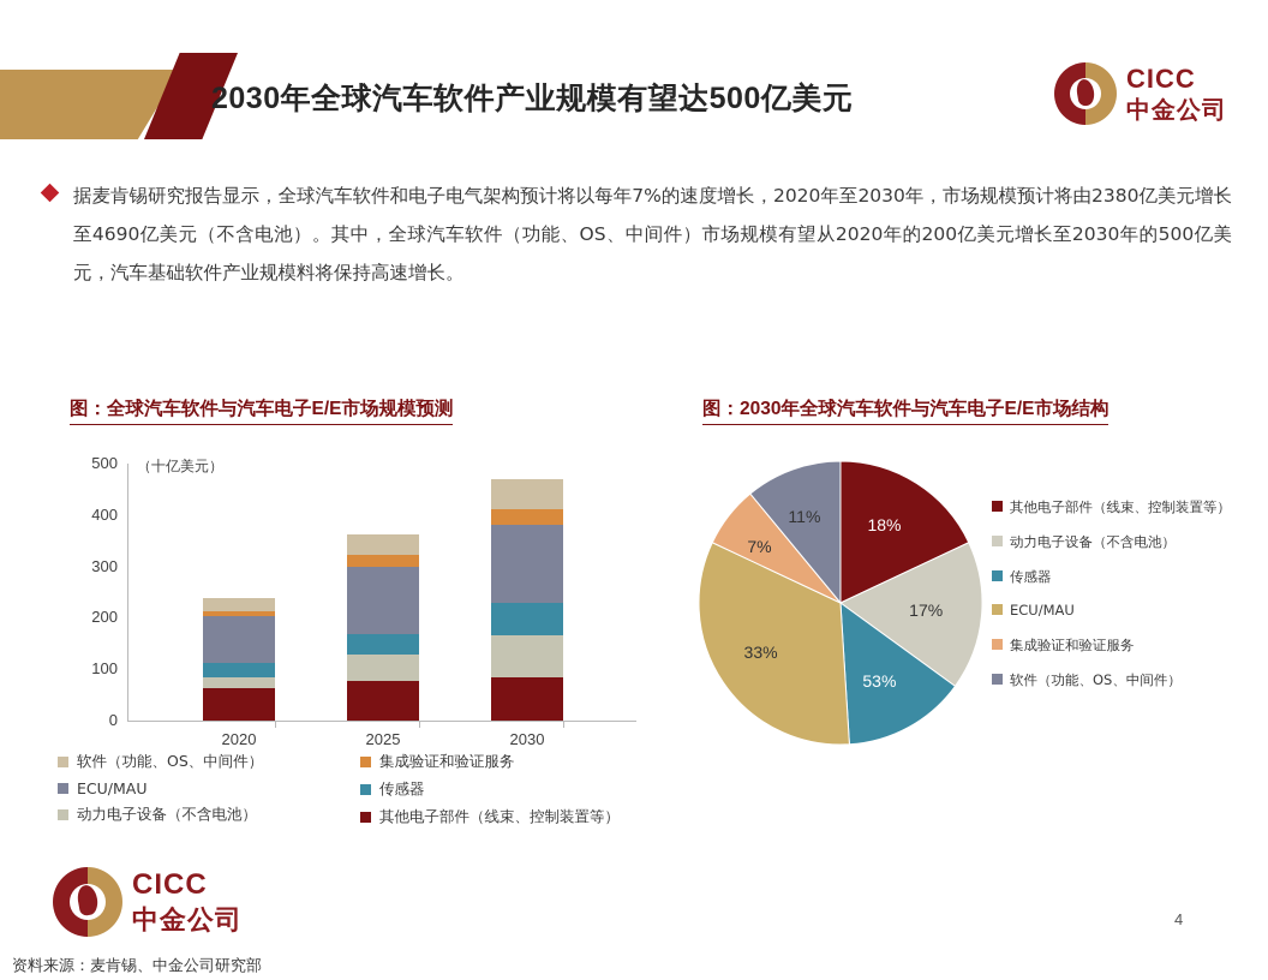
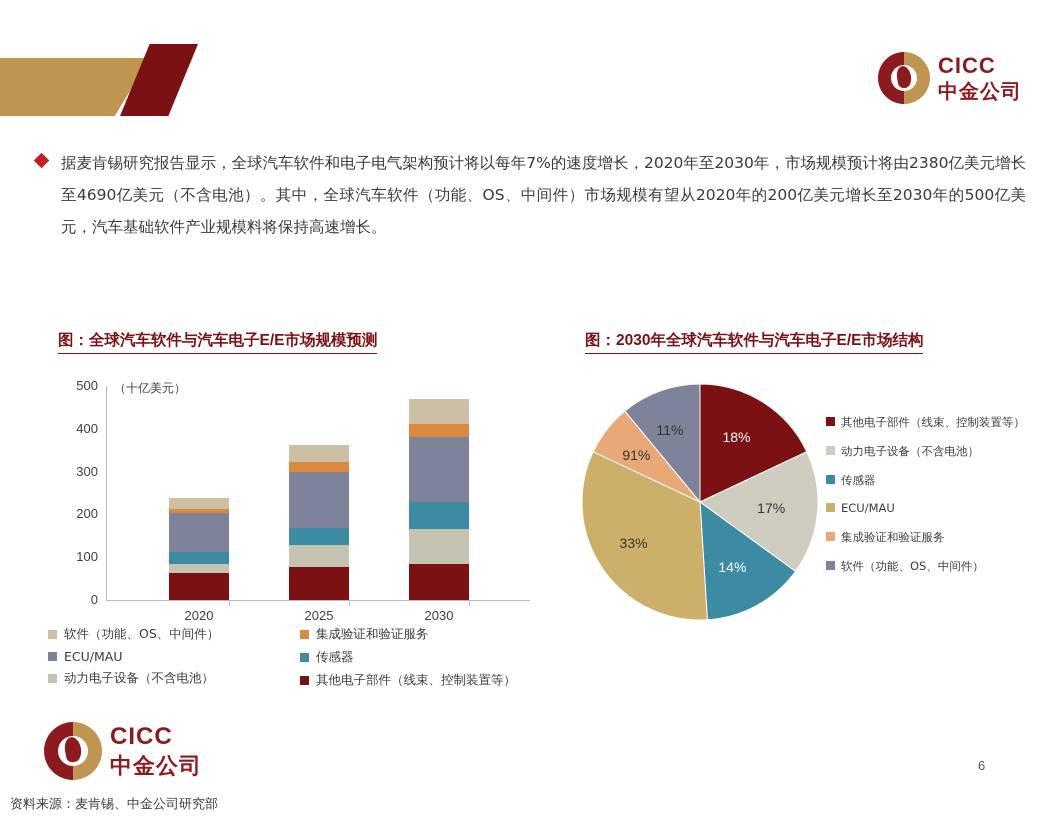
- 2030年全球汽车软件产业规模有望达500亿美元
  CICC
  中金公司
  据麦肯锡研究报告显示，全球汽车软件和电子电气架构预计将以每年7%的速度增长，2020年至2030年，市场规模预计将由2380亿美元增长至4690亿美元（不含电池）。其中，全球汽车软件（功能、OS、中间件）市场规模有望从2020年的200亿美元增长至2030年的500亿美元，汽车基础软件产业规模料将保持高速增长。
  图：全球汽车软件与汽车电子E/E市场规模预测
  图：2030年全球汽车软件与汽车电子E/E市场结构
  （十亿美元）
  0
  100
  200
  300
  400
  500
  2020
  2025
  2030
  软件（功能、OS、中间件）
  ECU/MAU
  动力电子设备（不含电池）
  集成验证和验证服务
  传感器
  其他电子部件（线束、控制装置等）
  18%
  17%
- 53%
+ 14%
  33%
- 7%
+ 91%
  11%
  其他电子部件（线束、控制装置等）
  动力电子设备（不含电池）
  传感器
  ECU/MAU
  集成验证和验证服务
  软件（功能、OS、中间件）
  CICC
  中金公司
  资料来源：麦肯锡、中金公司研究部
- 4
+ 6
